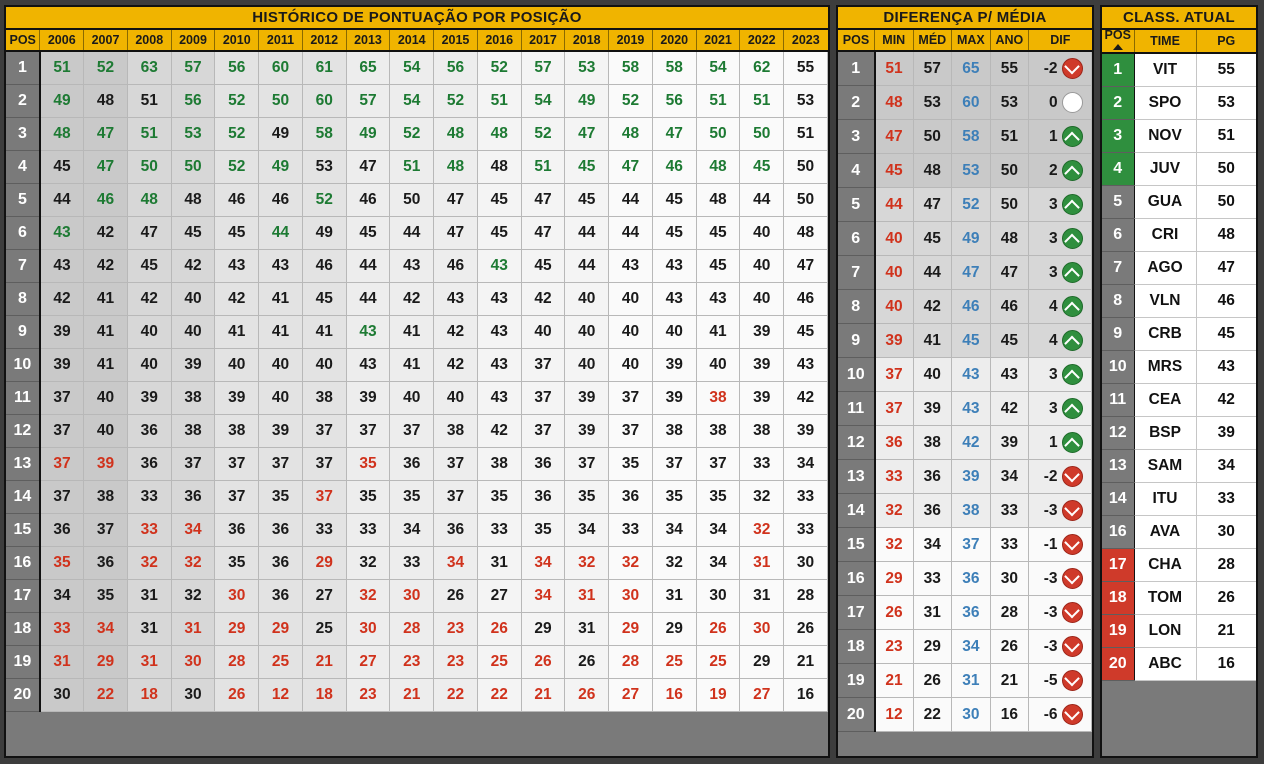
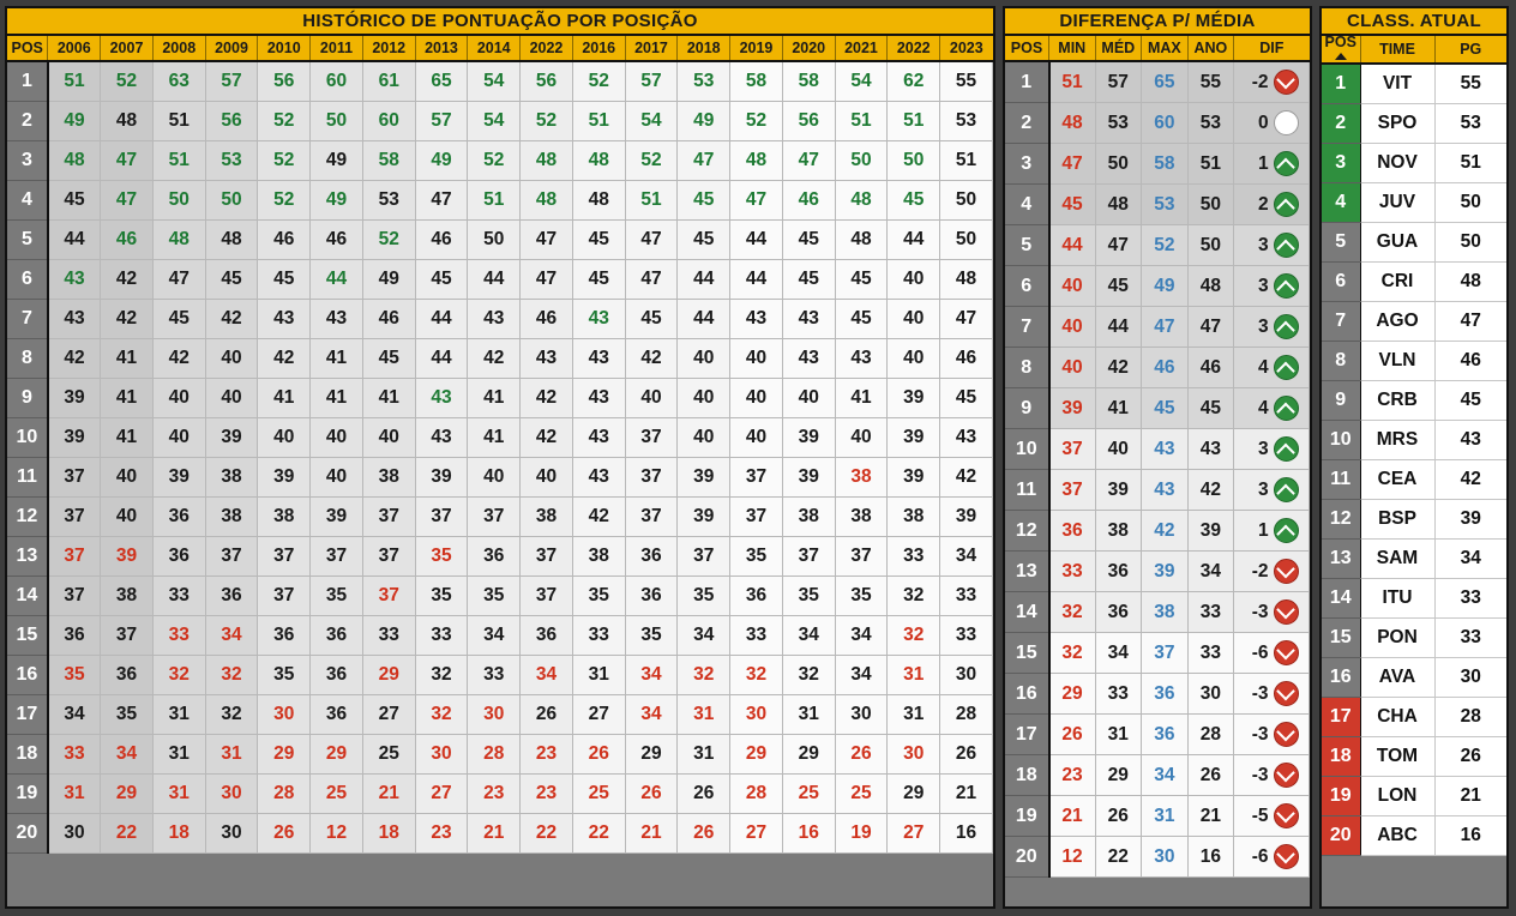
  HISTÓRICO DE PONTUAÇÃO POR POSIÇÃO
- POS	2006	2007	2008	2009	2010	2011	2012	2013	2014	2015	2016	2017	2018	2019	2020	2021	2022	2023
+ POS	2006	2007	2008	2009	2010	2011	2012	2013	2014	2022	2016	2017	2018	2019	2020	2021	2022	2023
  1	51	52	63	57	56	60	61	65	54	56	52	57	53	58	58	54	62	55
  2	49	48	51	56	52	50	60	57	54	52	51	54	49	52	56	51	51	53
  3	48	47	51	53	52	49	58	49	52	48	48	52	47	48	47	50	50	51
  4	45	47	50	50	52	49	53	47	51	48	48	51	45	47	46	48	45	50
  5	44	46	48	48	46	46	52	46	50	47	45	47	45	44	45	48	44	50
  6	43	42	47	45	45	44	49	45	44	47	45	47	44	44	45	45	40	48
  7	43	42	45	42	43	43	46	44	43	46	43	45	44	43	43	45	40	47
  8	42	41	42	40	42	41	45	44	42	43	43	42	40	40	43	43	40	46
  9	39	41	40	40	41	41	41	43	41	42	43	40	40	40	40	41	39	45
  10	39	41	40	39	40	40	40	43	41	42	43	37	40	40	39	40	39	43
  11	37	40	39	38	39	40	38	39	40	40	43	37	39	37	39	38	39	42
  12	37	40	36	38	38	39	37	37	37	38	42	37	39	37	38	38	38	39
  13	37	39	36	37	37	37	37	35	36	37	38	36	37	35	37	37	33	34
  14	37	38	33	36	37	35	37	35	35	37	35	36	35	36	35	35	32	33
  15	36	37	33	34	36	36	33	33	34	36	33	35	34	33	34	34	32	33
  16	35	36	32	32	35	36	29	32	33	34	31	34	32	32	32	34	31	30
  17	34	35	31	32	30	36	27	32	30	26	27	34	31	30	31	30	31	28
  18	33	34	31	31	29	29	25	30	28	23	26	29	31	29	29	26	30	26
  19	31	29	31	30	28	25	21	27	23	23	25	26	26	28	25	25	29	21
  20	30	22	18	30	26	12	18	23	21	22	22	21	26	27	16	19	27	16
  DIFERENÇA P/ MÉDIA
  POS	MIN	MÉD	MAX	ANO	DIF
  1	51	57	65	55	-2
  2	48	53	60	53	0
  3	47	50	58	51	1
  4	45	48	53	50	2
  5	44	47	52	50	3
  6	40	45	49	48	3
  7	40	44	47	47	3
  8	40	42	46	46	4
  9	39	41	45	45	4
  10	37	40	43	43	3
  11	37	39	43	42	3
  12	36	38	42	39	1
  13	33	36	39	34	-2
  14	32	36	38	33	-3
- 15	32	34	37	33	-1
+ 15	32	34	37	33	-6
  16	29	33	36	30	-3
  17	26	31	36	28	-3
  18	23	29	34	26	-3
  19	21	26	31	21	-5
  20	12	22	30	16	-6
  CLASS. ATUAL
  POS	TIME	PG
  1	VIT	55
  2	SPO	53
  3	NOV	51
  4	JUV	50
  5	GUA	50
  6	CRI	48
  7	AGO	47
  8	VLN	46
  9	CRB	45
  10	MRS	43
  11	CEA	42
  12	BSP	39
  13	SAM	34
  14	ITU	33
+ 15	PON	33
  16	AVA	30
  17	CHA	28
  18	TOM	26
  19	LON	21
  20	ABC	16
